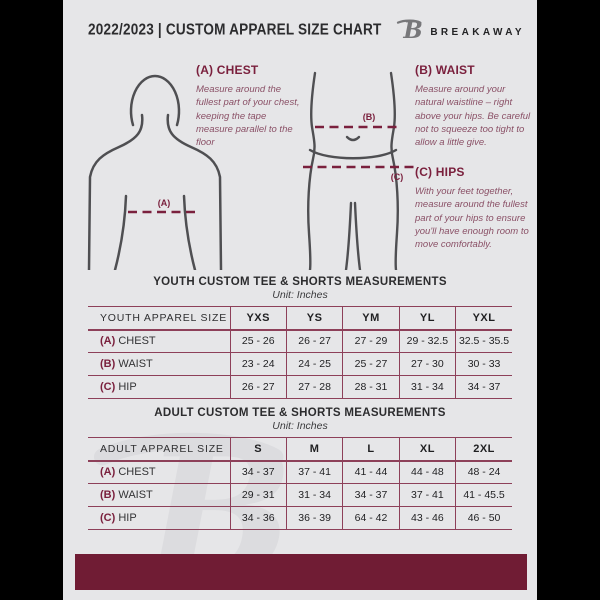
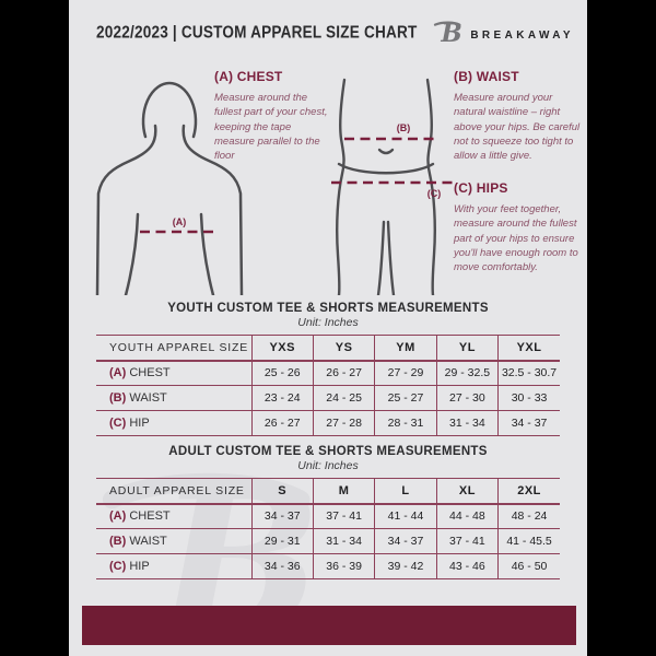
  B
  2022/2023 | CUSTOM APPAREL SIZE CHART
  B
  BREAKAWAY
  (A)
  (B)
  (C)
  (A) CHEST
  Measure around the fullest part of your chest, keeping the tape measure parallel to the floor
  (B) WAIST
  Measure around your natural waistline – right above your hips. Be careful not to squeeze too tight to allow a little give.
  (C) HIPS
  With your feet together, measure around the fullest part of your hips to ensure you'll have enough room to move comfortably.
  YOUTH CUSTOM TEE & SHORTS MEASUREMENTS
  Unit: Inches
  YOUTH APPAREL SIZE	YXS	YS	YM	YL	YXL
- (A) CHEST	25 - 26	26 - 27	27 - 29	29 - 32.5	32.5 - 35.5
+ (A) CHEST	25 - 26	26 - 27	27 - 29	29 - 32.5	32.5 - 30.7
  (B) WAIST	23 - 24	24 - 25	25 - 27	27 - 30	30 - 33
  (C) HIP	26 - 27	27 - 28	28 - 31	31 - 34	34 - 37
  ADULT CUSTOM TEE & SHORTS MEASUREMENTS
  Unit: Inches
  ADULT APPAREL SIZE	S	M	L	XL	2XL
  (A) CHEST	34 - 37	37 - 41	41 - 44	44 - 48	48 - 24
  (B) WAIST	29 - 31	31 - 34	34 - 37	37 - 41	41 - 45.5
- (C) HIP	34 - 36	36 - 39	64 - 42	43 - 46	46 - 50
+ (C) HIP	34 - 36	36 - 39	39 - 42	43 - 46	46 - 50
